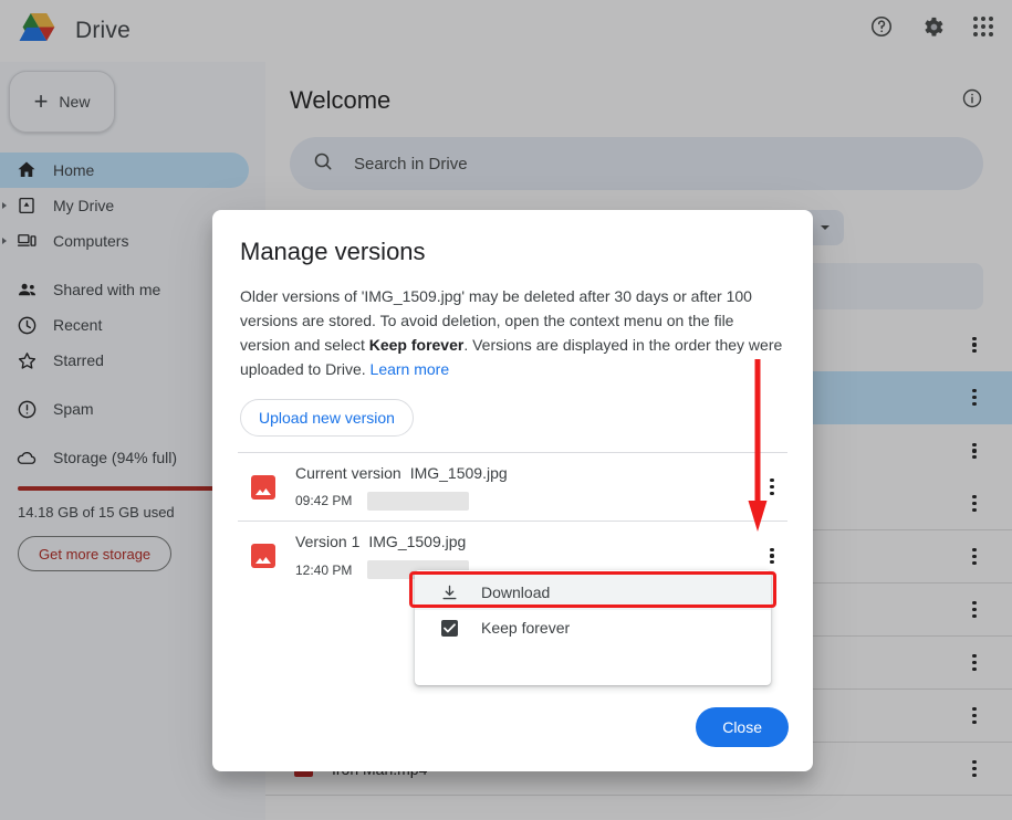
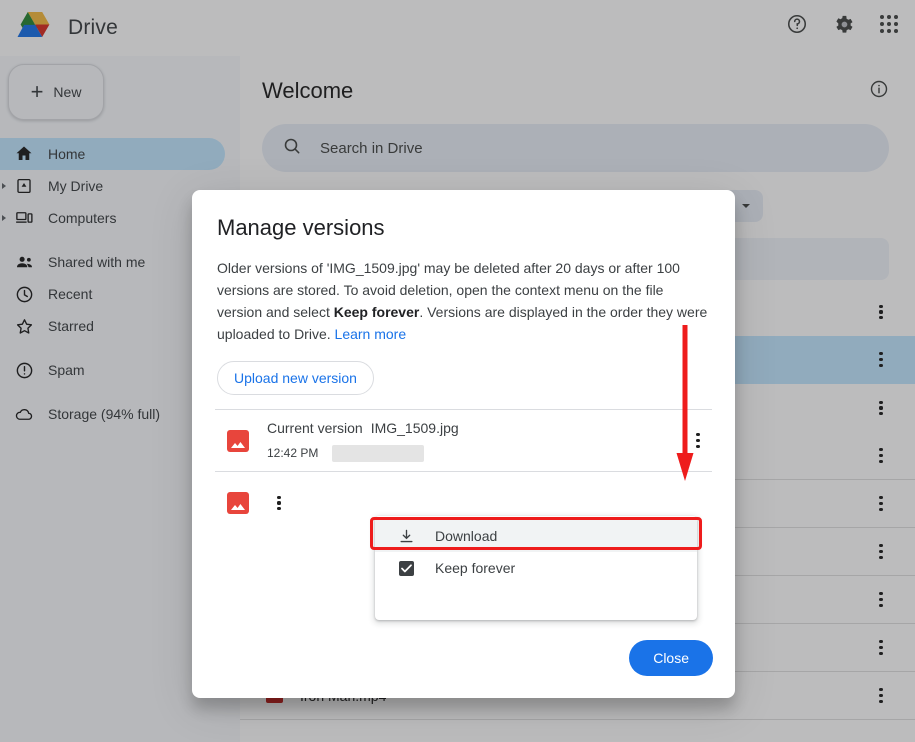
  Drive
  +
  New
  Home
  My Drive
  Computers
  Shared with me
  Recent
  Starred
  Spam
  Storage (94% full)
- 14.18 GB of 15 GB used
- Get more storage
  Welcome
  Search in Drive
  Manage versions
- Older versions of 'IMG_1509.jpg' may be deleted after 30 days or after 100 versions are stored. To avoid deletion, open the context menu on the file version and select Keep forever. Versions are displayed in the order they were uploaded to Drive. Learn more
+ Older versions of 'IMG_1509.jpg' may be deleted after 20 days or after 100 versions are stored. To avoid deletion, open the context menu on the file version and select Keep forever. Versions are displayed in the order they were uploaded to Drive. Learn more
  Upload new version
  Current version IMG_1509.jpg
- 09:42 PM
+ 12:42 PM
- Version 1 IMG_1509.jpg
- 12:40 PM
  Close
  Download
  Keep forever
